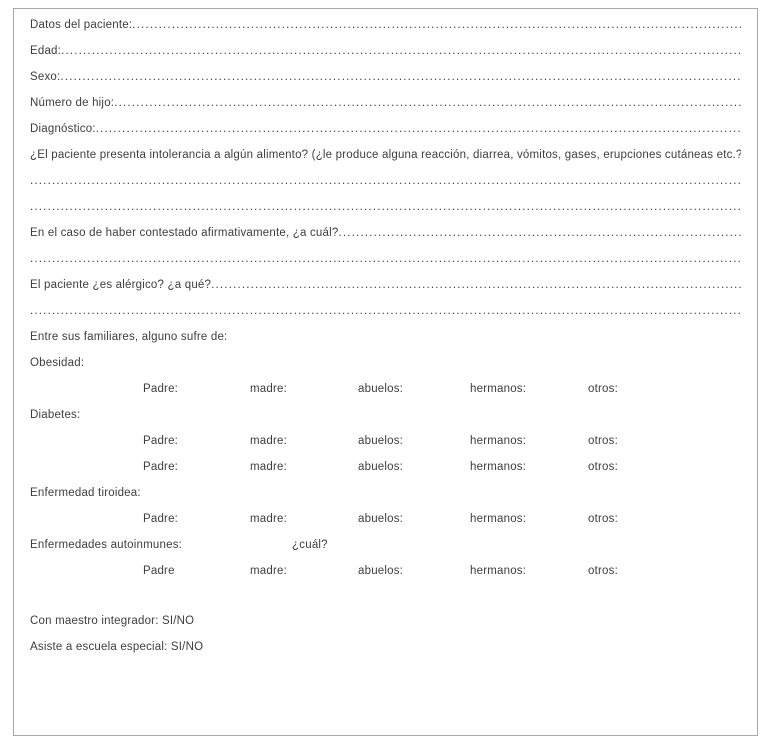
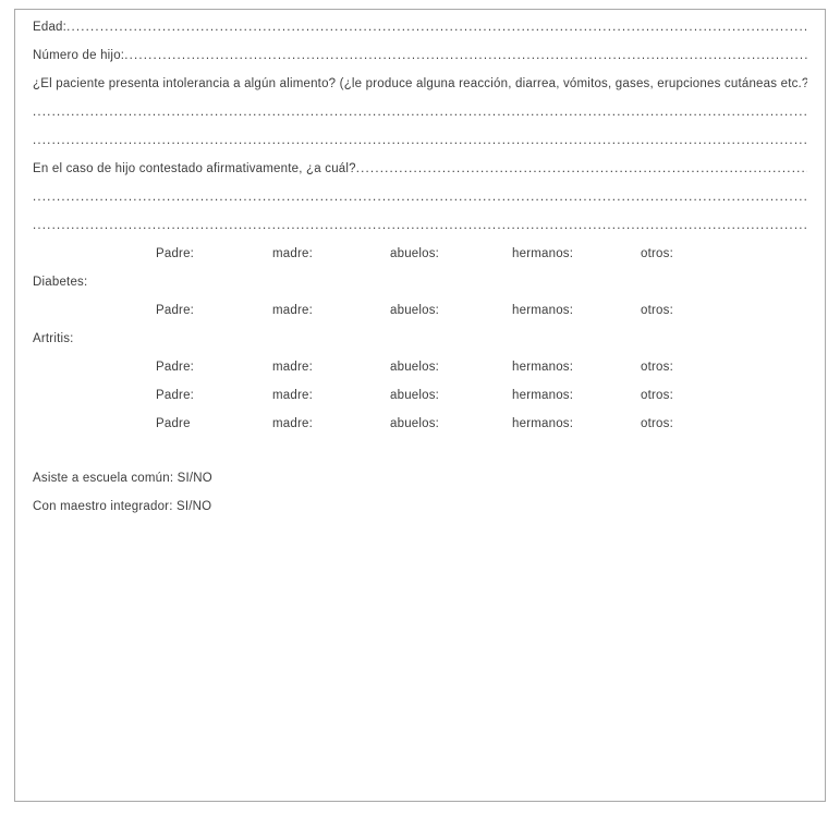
- Datos del paciente:
  Edad:
- Sexo:
  Número de hijo:
- Diagnóstico:
  ¿El paciente presenta intolerancia a algún alimento? (¿le produce alguna reacción, diarrea, vómitos, gases, erupciones cutáneas etc.?
- En el caso de haber contestado afirmativamente, ¿a cuál?
+ En el caso de hijo contestado afirmativamente, ¿a cuál?
- El paciente ¿es alérgico? ¿a qué?
- Entre sus familiares, alguno sufre de:
- Obesidad:
  Padre:
  madre:
  abuelos:
  hermanos:
  otros:
  Diabetes:
  Padre:
  madre:
  abuelos:
  hermanos:
  otros:
+ Artritis:
  Padre:
  madre:
  abuelos:
  hermanos:
  otros:
- Enfermedad tiroidea:
  Padre:
  madre:
  abuelos:
  hermanos:
  otros:
- Enfermedades autoinmunes:
- ¿cuál?
  Padre
  madre:
  abuelos:
  hermanos:
  otros:
+ Asiste a escuela común: SÍ/NO
  Con maestro integrador: SÍ/NO
- Asiste a escuela especial: SÍ/NO
